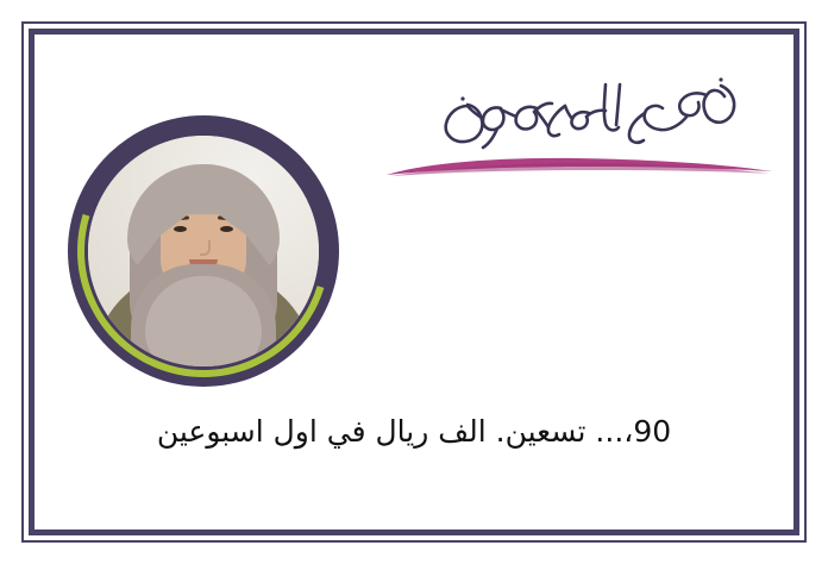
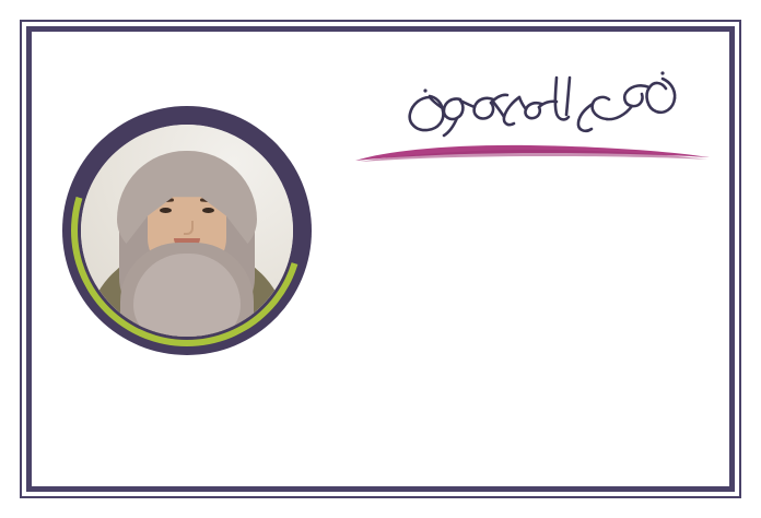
- 90،... تسعين. الف ريال في اول اسبوعين
